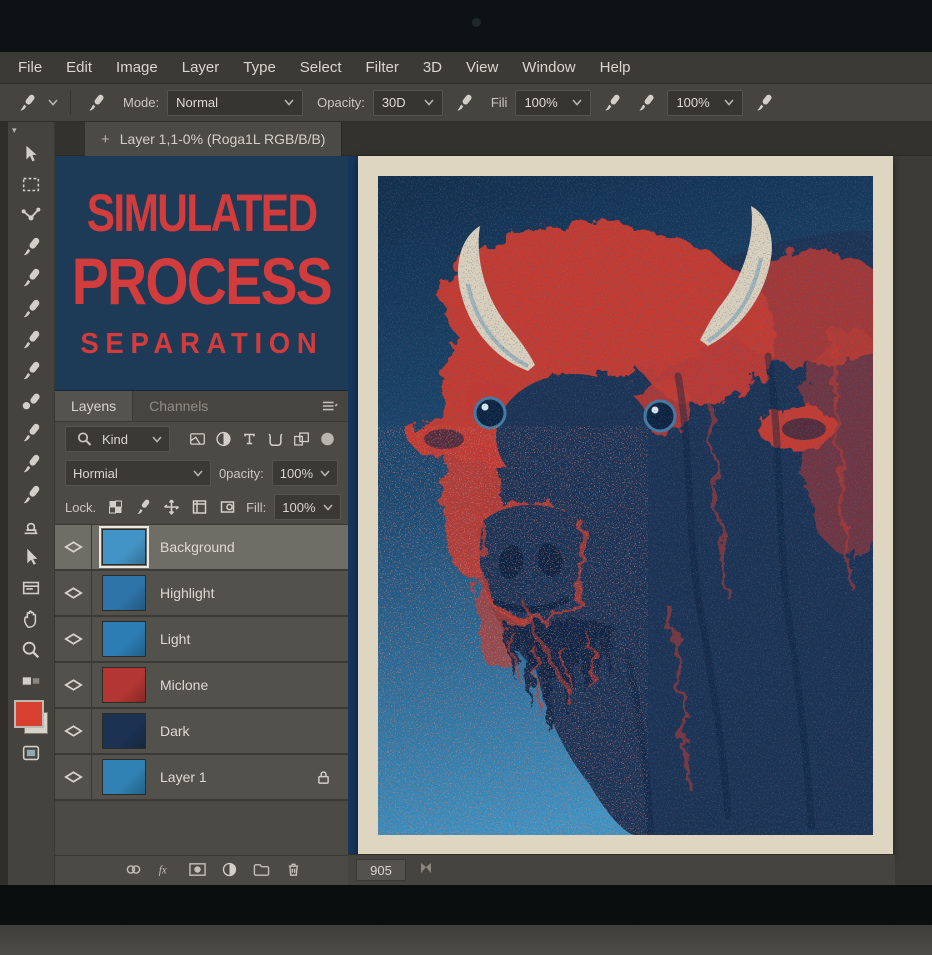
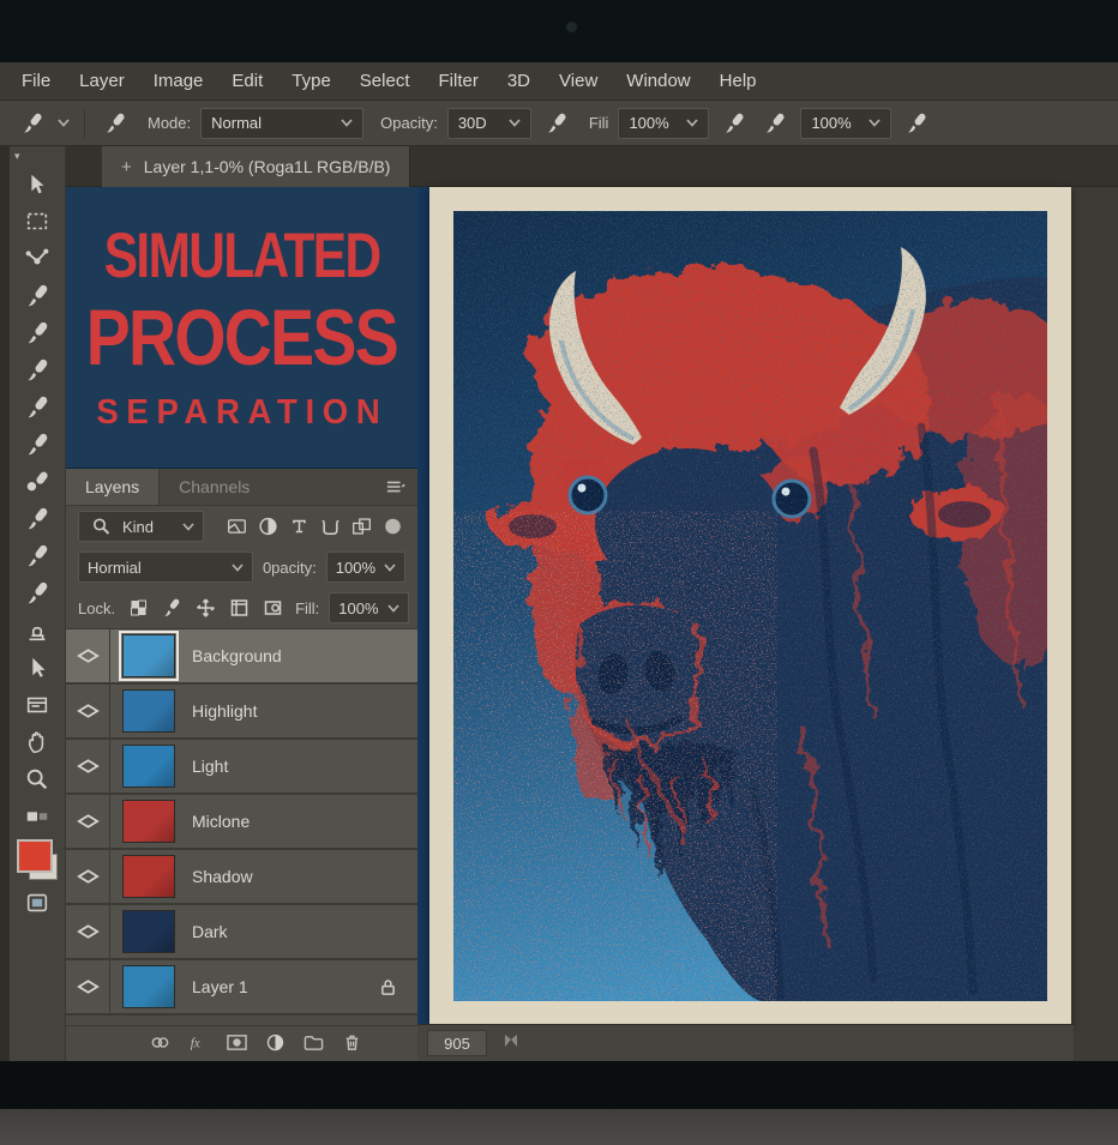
  File
- Edit
+ Layer
  Image
- Layer
+ Edit
  Type
  Select
  Filter
  3D
  View
  Window
  Help
  Mode:
  Normal
  Opacity:
  30D
  Fili
  100%
  100%
  +
  Layer 1,1-0% (Roga1L RGB/B/B)
  ▾
  SIMULATED
  PROCESS
  SEPARATION
  Layens
  Channels
  Kind
  Hormial
  0pacity:
  100%
  Lock.
  Fill:
  100%
  Background
  Highlight
  Light
  Miclone
+ Shadow
  Dark
  Layer 1
  fx
  905
